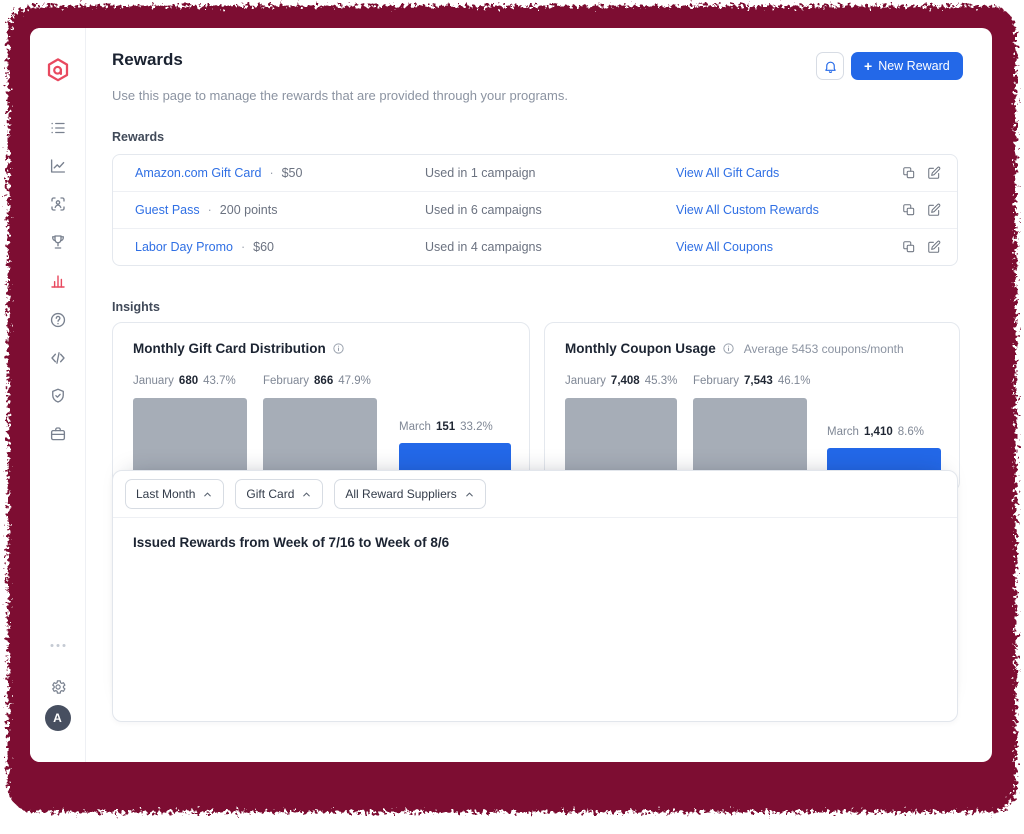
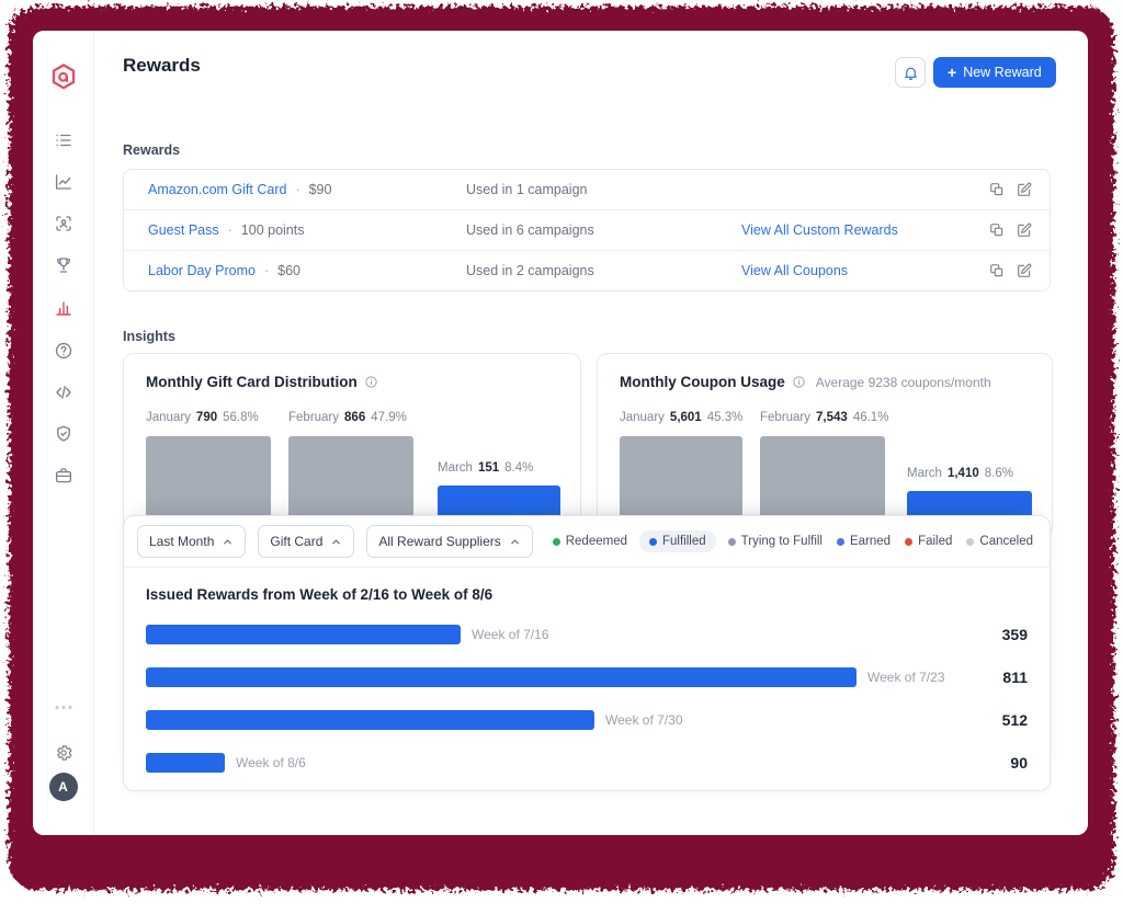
  A
  Rewards
- Use this page to manage the rewards that are provided through your programs.
  +
  New Reward
  Rewards
  Amazon.com Gift Card
  ·
- $50
+ $90
  Used in 1 campaign
- View All Gift Cards
  Guest Pass
  ·
- 200 points
+ 100 points
  Used in 6 campaigns
  View All Custom Rewards
  Labor Day Promo
  ·
  $60
- Used in 4 campaigns
+ Used in 2 campaigns
  View All Coupons
  Insights
  Monthly Gift Card Distribution
  January
- 680
+ 790
- 43.7%
+ 56.8%
  February
  866
  47.9%
  March
  151
- 33.2%
+ 8.4%
  Monthly Coupon Usage
- Average 5453 coupons/month
+ Average 9238 coupons/month
  January
- 7,408
+ 5,601
  45.3%
  February
  7,543
  46.1%
  March
  1,410
  8.6%
  Last Month
  Gift Card
  All Reward Suppliers
+ Redeemed
+ Fulfilled
+ Trying to Fulfill
+ Earned
+ Failed
+ Canceled
- Issued Rewards from Week of 7/16 to Week of 8/6
+ Issued Rewards from Week of 2/16 to Week of 8/6
+ Week of 7/16
+ 359
+ Week of 7/23
+ 811
+ Week of 7/30
+ 512
+ Week of 8/6
+ 90
